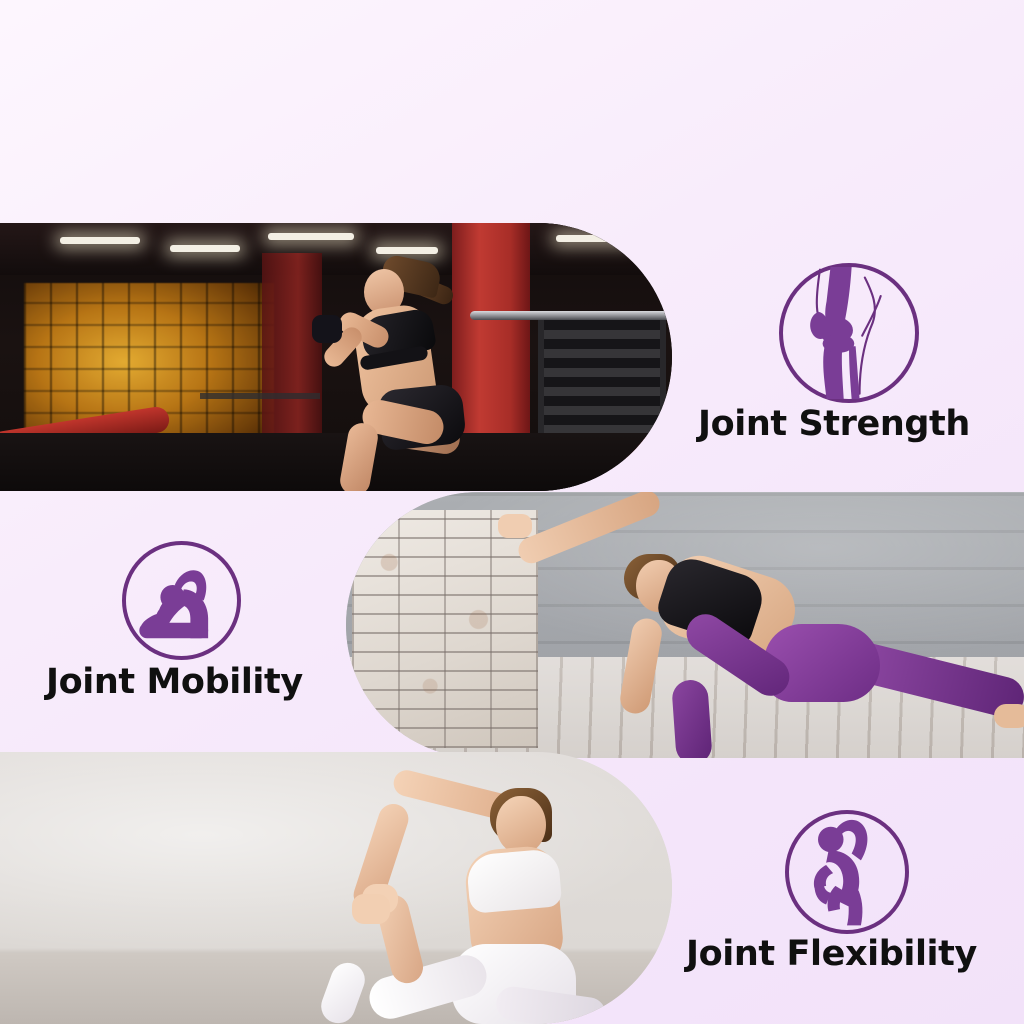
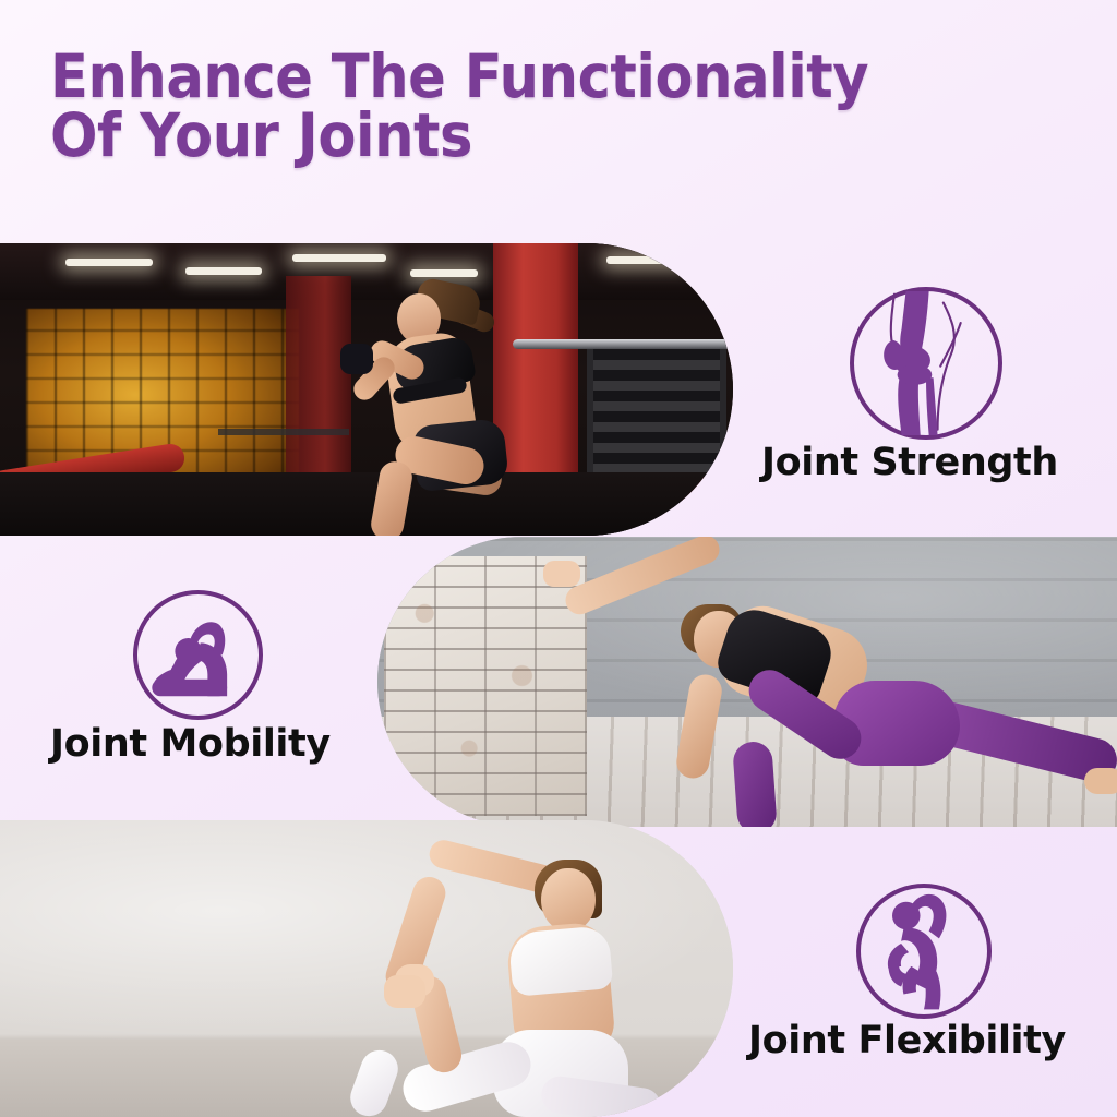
+ Enhance The Functionality
+ Of Your Joints
  Joint Strength
  Joint Mobility
  Joint Flexibility
